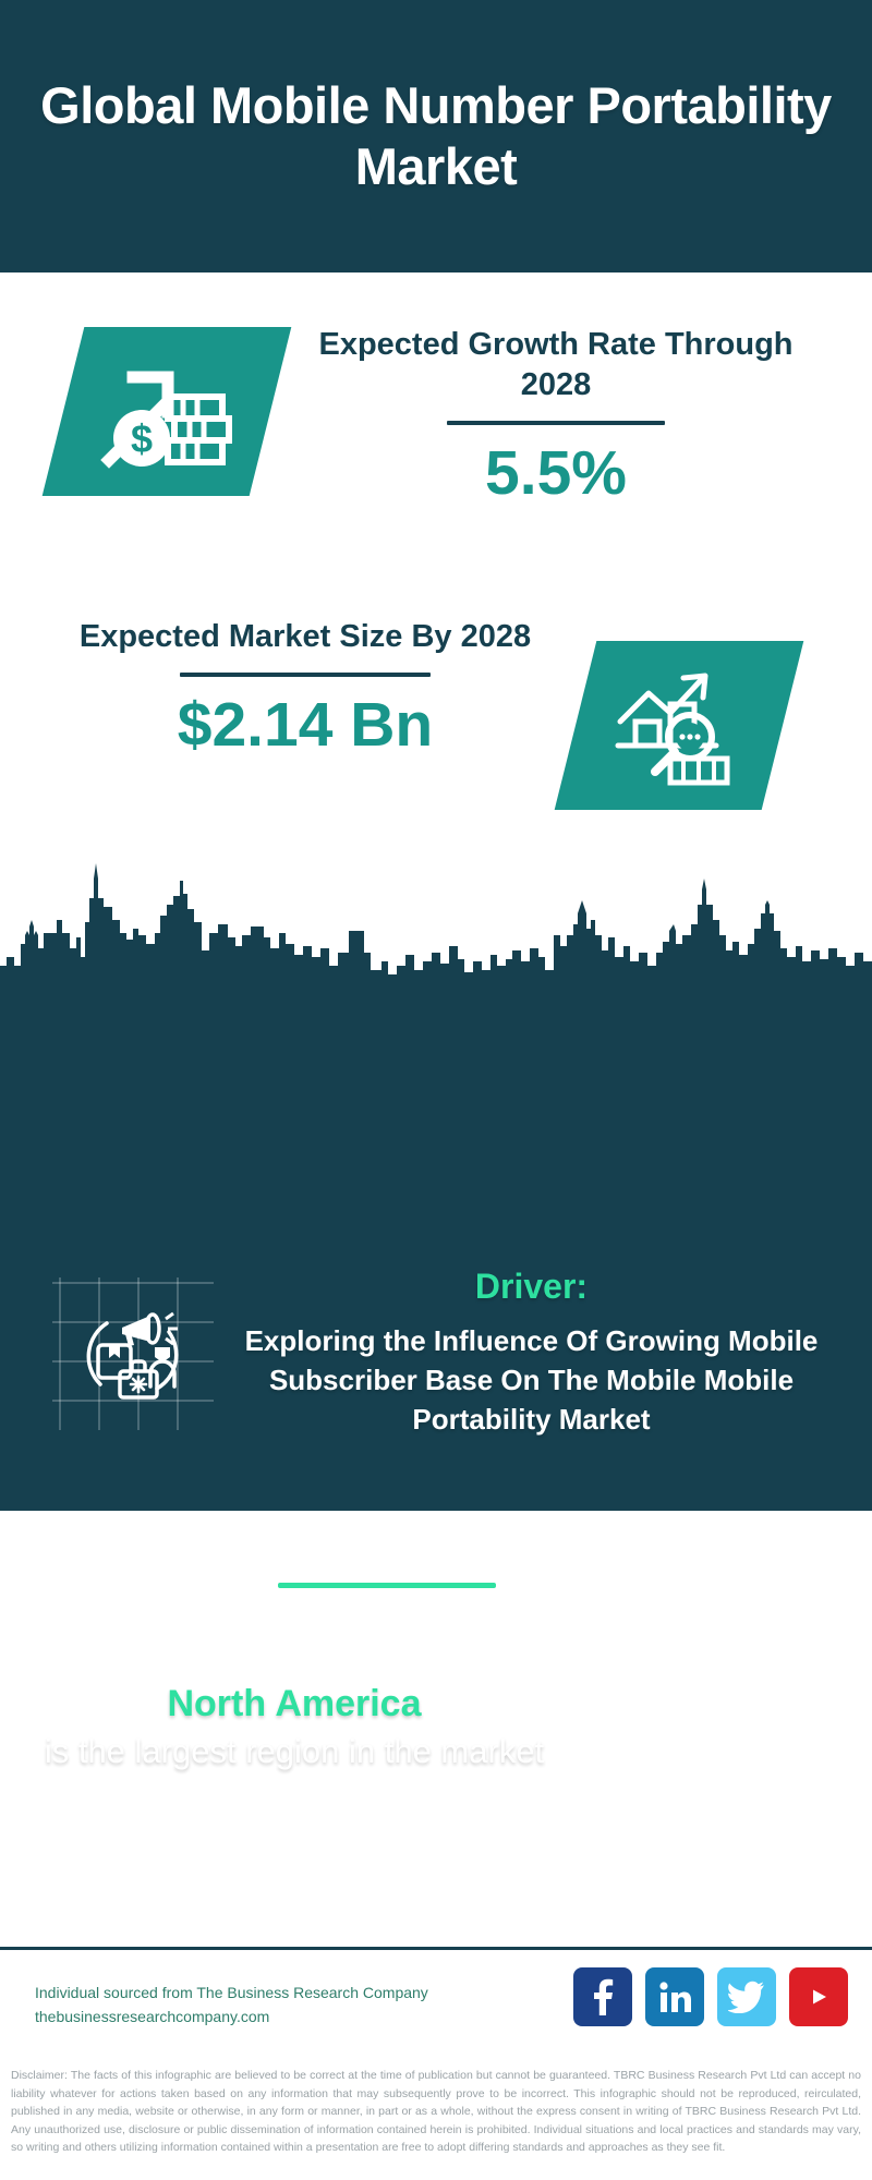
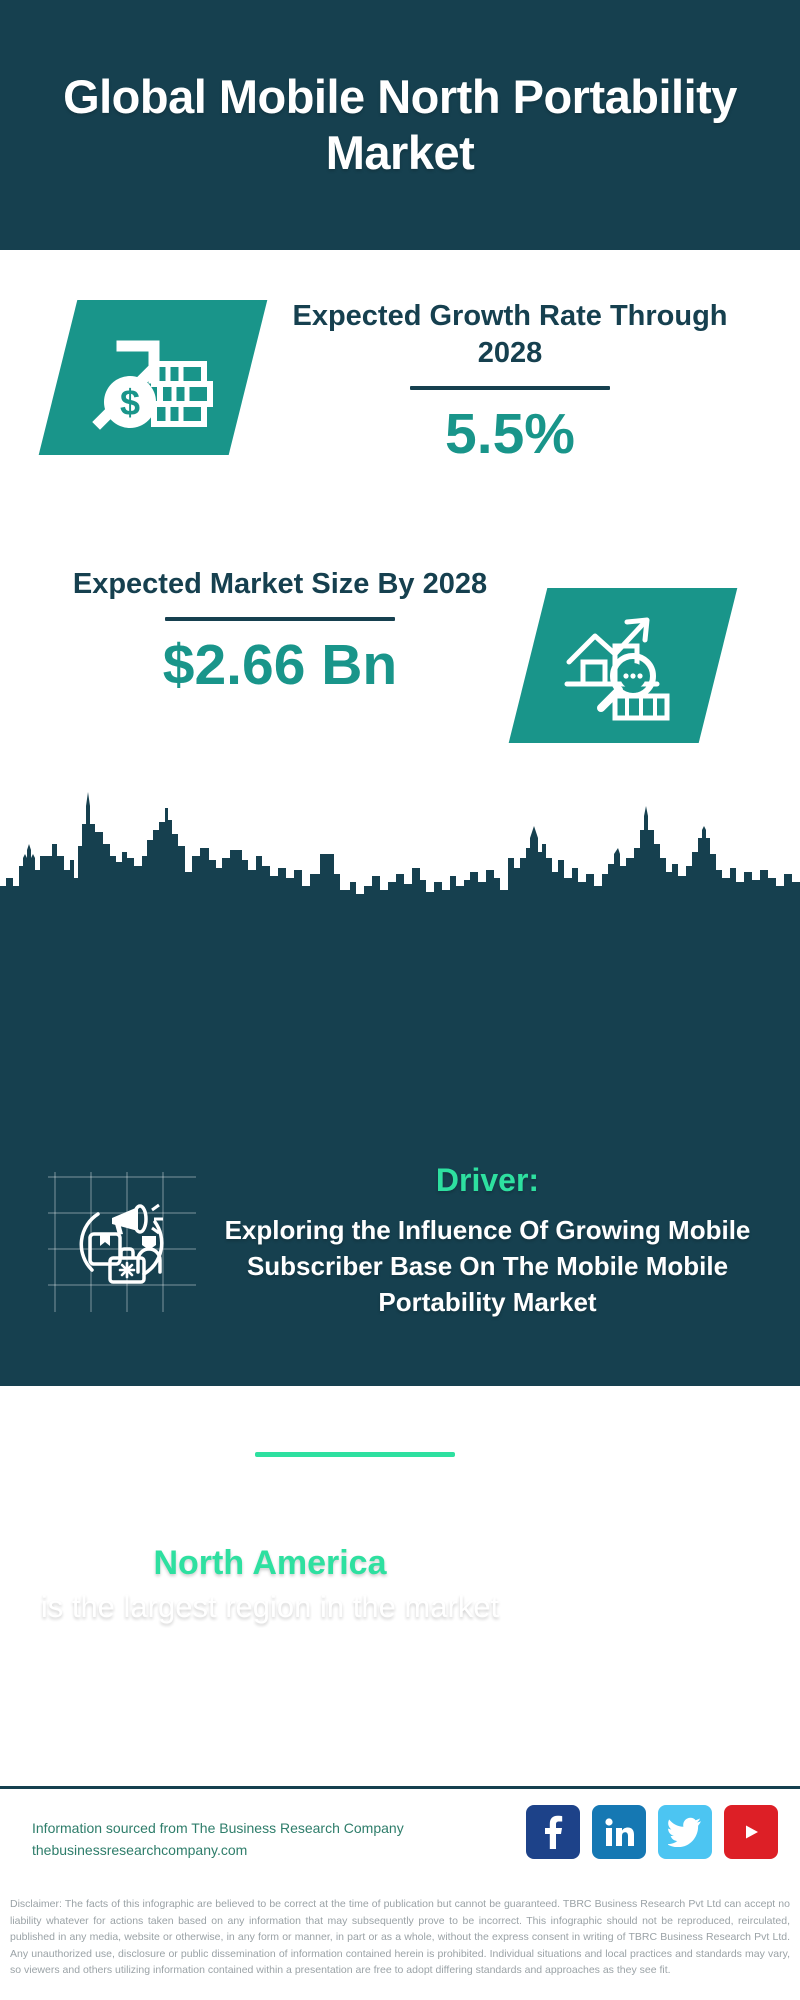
- Global Mobile Number Portability Market
+ Global Mobile North Portability Market
  Expected Growth Rate Through 2028
  5.5%
  Expected Market Size By 2028
- $2.14 Bn
+ $2.66 Bn
  Driver:
  Exploring the Influence Of Growing Mobile Subscriber Base On The Mobile Mobile Portability Market
  North America
  is the largest region in the market
- Individual sourced from The Business Research Company
+ Information sourced from The Business Research Company
  thebusinessresearchcompany.com
- Disclaimer: The facts of this infographic are believed to be correct at the time of publication but cannot be guaranteed. TBRC Business Research Pvt Ltd can accept no liability whatever for actions taken based on any information that may subsequently prove to be incorrect. This infographic should not be reproduced, reirculated, published in any media, website or otherwise, in any form or manner, in part or as a whole, without the express consent in writing of TBRC Business Research Pvt Ltd. Any unauthorized use, disclosure or public dissemination of information contained herein is prohibited. Individual situations and local practices and standards may vary, so writing and others utilizing information contained within a presentation are free to adopt differing standards and approaches as they see fit.
+ Disclaimer: The facts of this infographic are believed to be correct at the time of publication but cannot be guaranteed. TBRC Business Research Pvt Ltd can accept no liability whatever for actions taken based on any information that may subsequently prove to be incorrect. This infographic should not be reproduced, reirculated, published in any media, website or otherwise, in any form or manner, in part or as a whole, without the express consent in writing of TBRC Business Research Pvt Ltd. Any unauthorized use, disclosure or public dissemination of information contained herein is prohibited. Individual situations and local practices and standards may vary, so viewers and others utilizing information contained within a presentation are free to adopt differing standards and approaches as they see fit.
